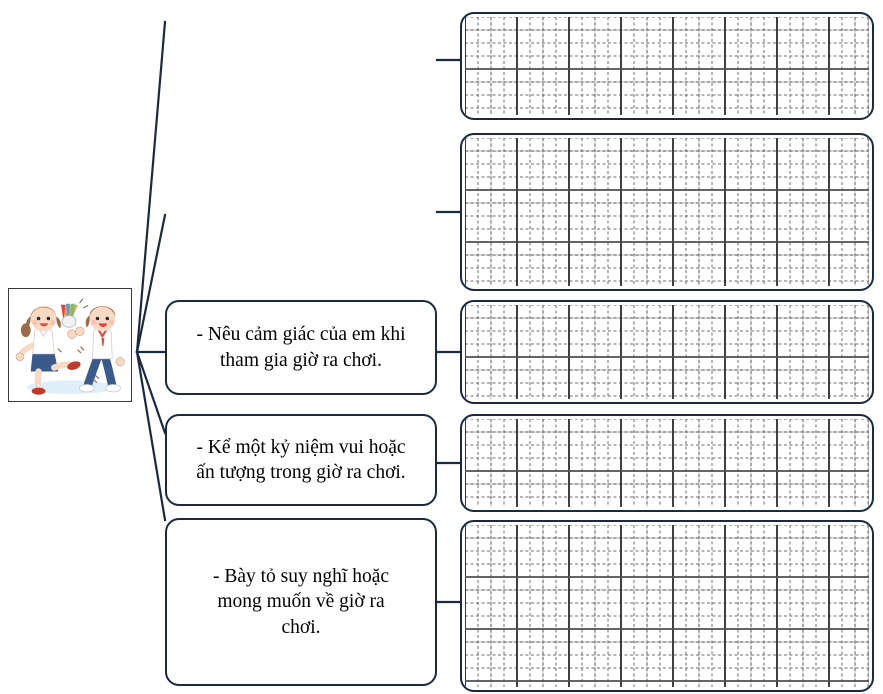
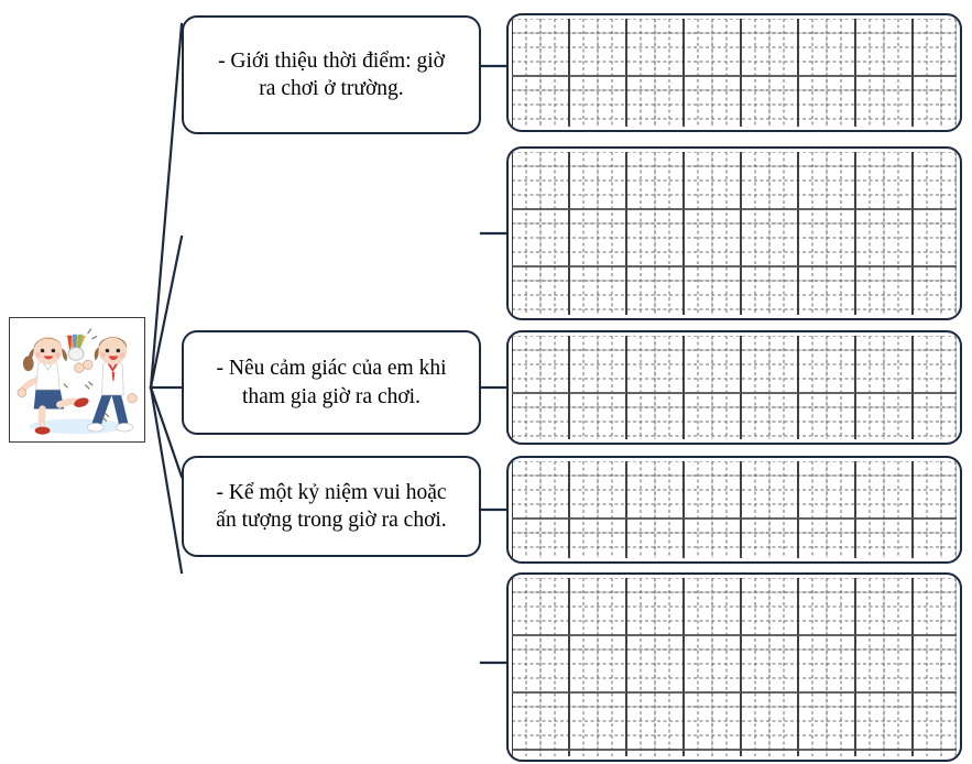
+ - Giới thiệu thời điểm: giờ
+ ra chơi ở trường.
  - Nêu cảm giác của em khi
  tham gia giờ ra chơi.
  - Kể một kỷ niệm vui hoặc
  ấn tượng trong giờ ra chơi.
- - Bày tỏ suy nghĩ hoặc
- mong muốn về giờ ra
- chơi.
